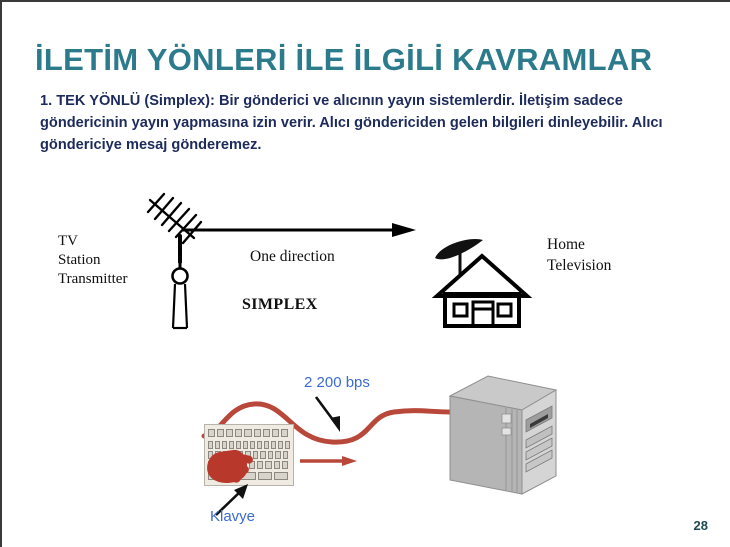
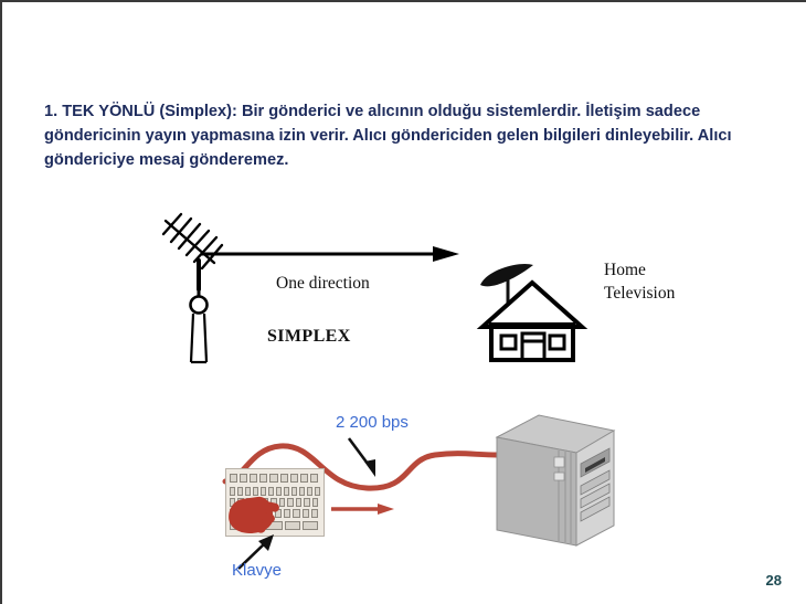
- İLETİM YÖNLERİ İLE İLGİLİ KAVRAMLAR
- 1. TEK YÖNLÜ (Simplex): Bir gönderici ve alıcının yayın sistemlerdir. İletişim sadece göndericinin yayın yapmasına izin verir. Alıcı göndericiden gelen bilgileri dinleyebilir. Alıcı göndericiye mesaj gönderemez.
+ 1. TEK YÖNLÜ (Simplex): Bir gönderici ve alıcının olduğu sistemlerdir. İletişim sadece göndericinin yayın yapmasına izin verir. Alıcı göndericiden gelen bilgileri dinleyebilir. Alıcı göndericiye mesaj gönderemez.
- TV
- Station
- Transmitter
  One direction
  SIMPLEX
  Home
  Television
  2 200 bps
  Klavye
  28
